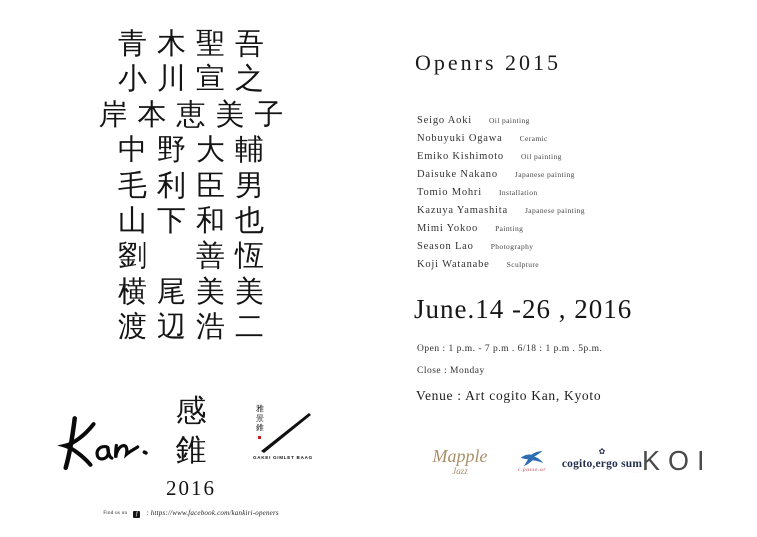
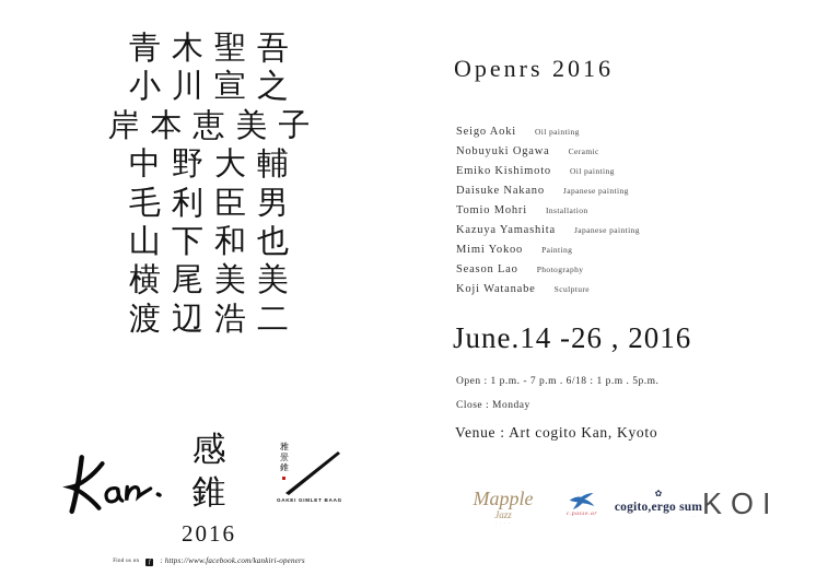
  青木聖吾
  小川宣之
  岸本恵美子
  中野大輔
  毛利臣男
  山下和也
- 劉 善恆
  横尾美美
  渡辺浩二
  感
  錐
  2016
  雅
  景
  錐
  : https://www.facebook.com/kankiri-openers
- Openrs 2015
+ Openrs 2016
  Seigo Aoki Oil painting
  Nobuyuki Ogawa Ceramic
  Emiko Kishimoto Oil painting
  Daisuke Nakano Japanese painting
  Tomio Mohri Installation
  Kazuya Yamashita Japanese painting
  Mimi Yokoo Painting
  Season Lao Photography
  Koji Watanabe Sculpture
  June.14 -26 , 2016
  Open : 1 p.m. - 7 p.m . 6/18 : 1 p.m . 5p.m.
  Close : Monday
  Venue : Art cogito Kan, Kyoto
  Mapple
  Jazz
  ✿
  cogito,ergo sum
  KOI
